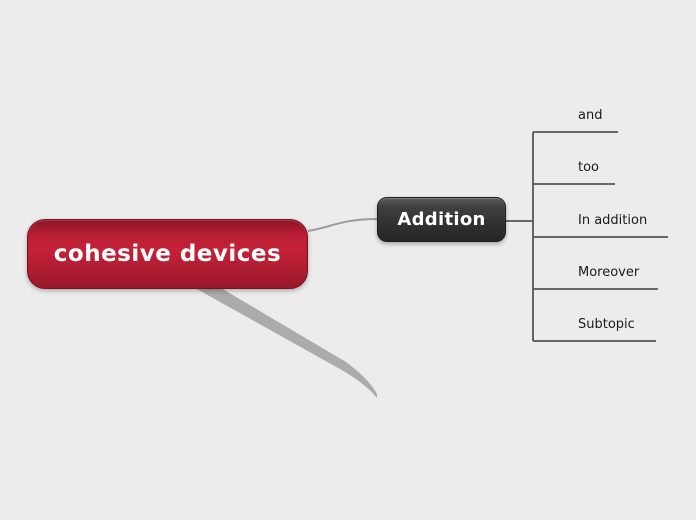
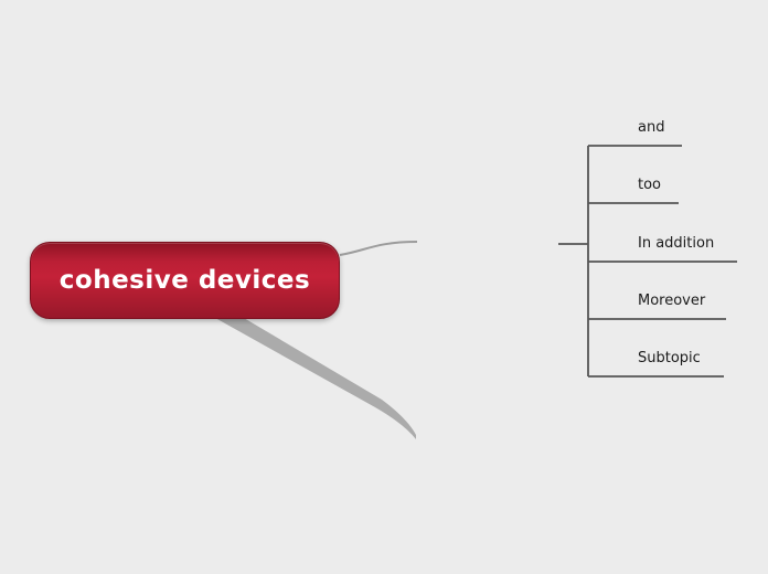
  cohesive devices
- Addition
  and
  too
  In addition
  Moreover
  Subtopic
